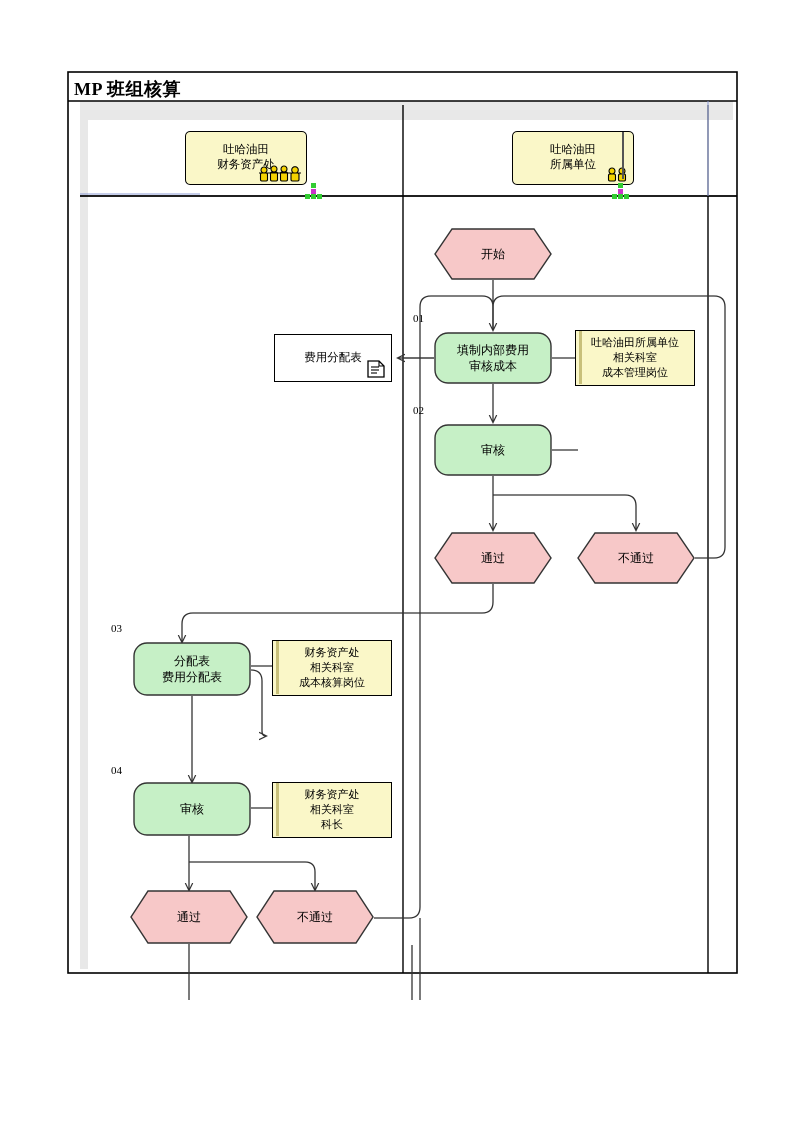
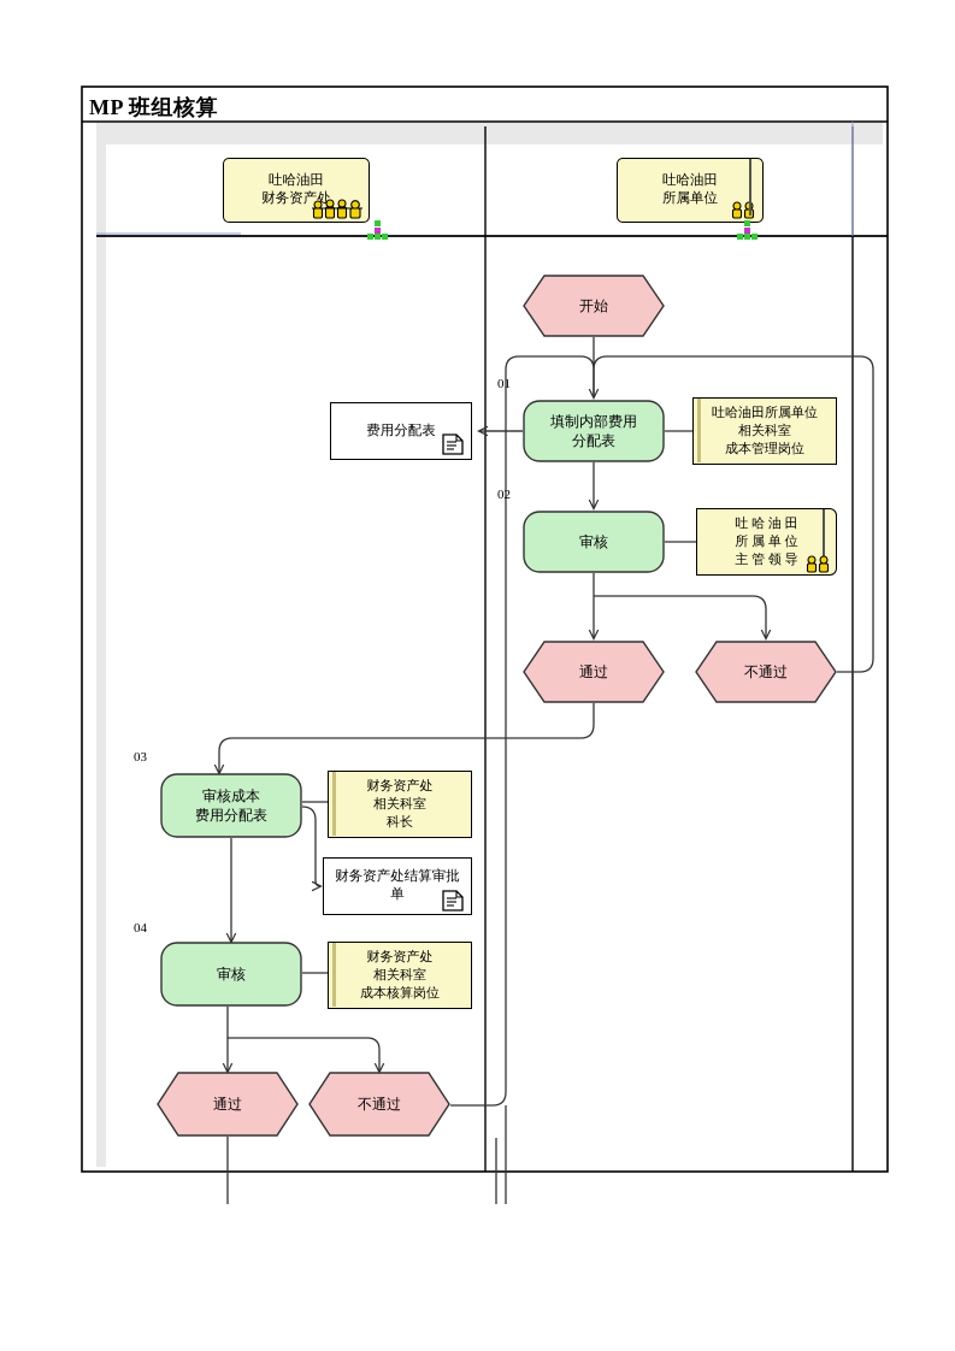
  MP 班组核算
  吐哈油田
  财务资产处
  吐哈油田
  所属单位
  01
  02
  03
  04
  开始
  填制内部费用
- 审核成本
+ 分配表
  审核
  通过
  不通过
- 分配表
+ 审核成本
  费用分配表
  审核
  通过
  不通过
  吐哈油田所属单位
  相关科室
  成本管理岗位
+ 吐 哈 油 田
+ 所 属 单 位
+ 主 管 领 导
  财务资产处
  相关科室
- 成本核算岗位
+ 科长
  财务资产处
  相关科室
- 科长
+ 成本核算岗位
  费用分配表
+ 财务资产处结算审批
+ 单
